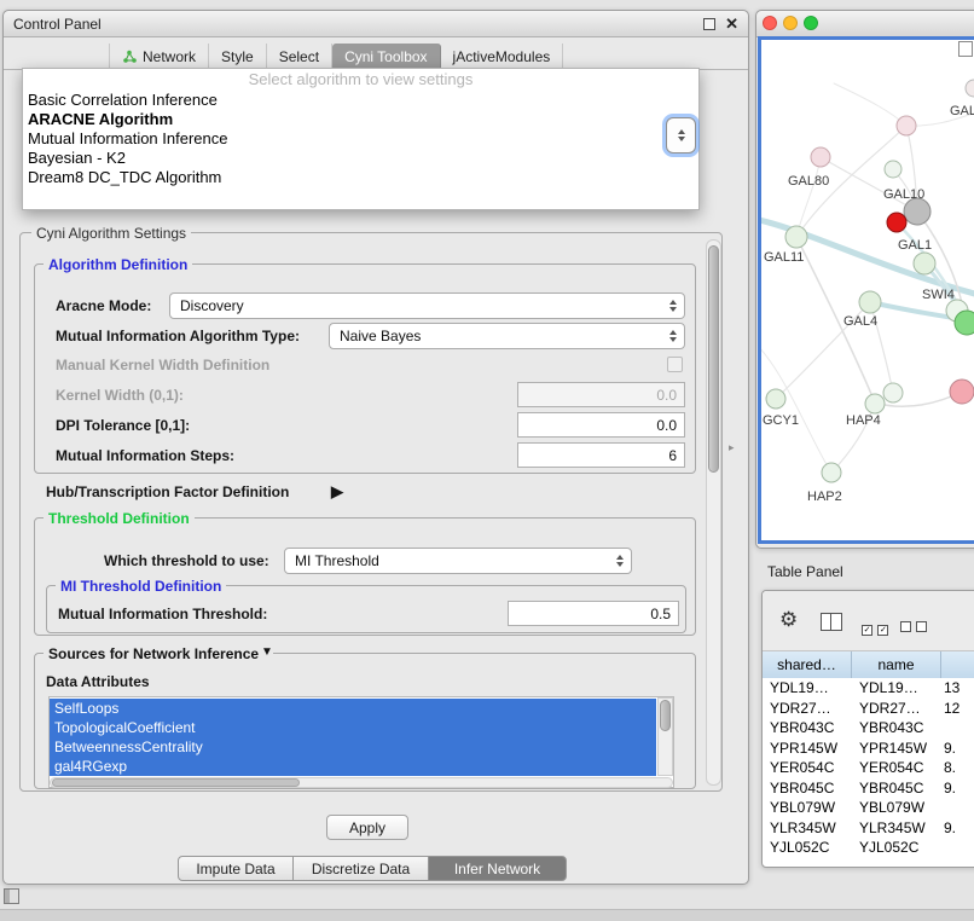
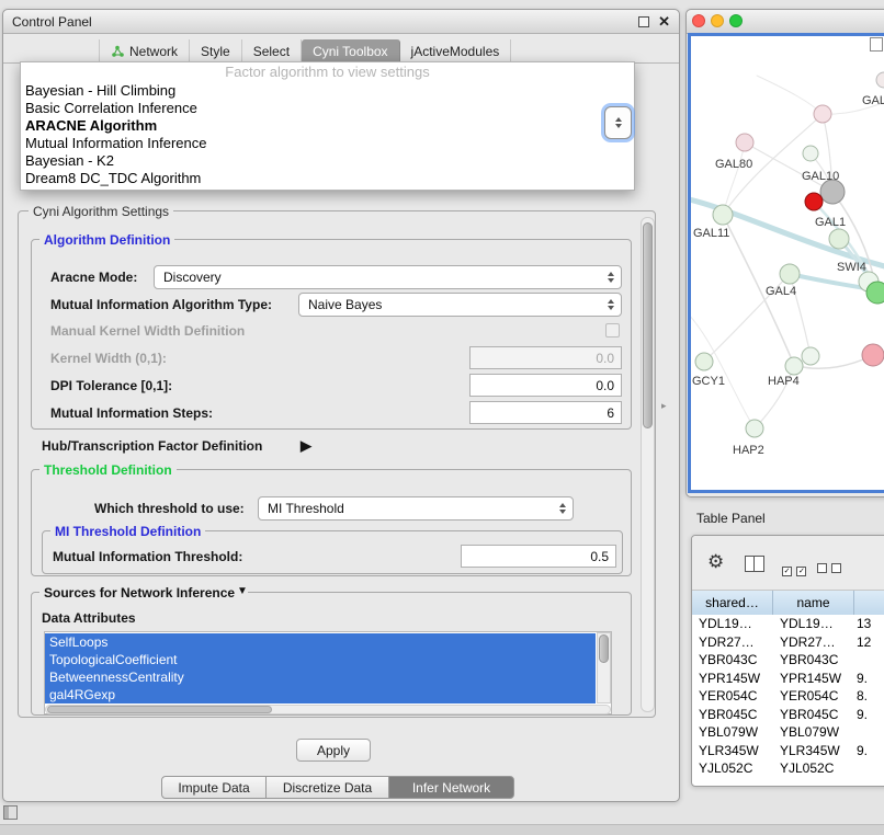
  Control Panel
  ✕
  Network
  Style
  Select
  Cyni Toolbox
  jActiveModules
- Select algorithm to view settings
+ Factor algorithm to view settings
+ Bayesian - Hill Climbing
  Basic Correlation Inference
  ARACNE Algorithm
  Mutual Information Inference
  Bayesian - K2
  Dream8 DC_TDC Algorithm
  Cyni Algorithm Settings
  Algorithm Definition
  Aracne Mode:
  Discovery
  Mutual Information Algorithm Type:
  Naive Bayes
  Manual Kernel Width Definition
  Kernel Width (0,1):
  0.0
  DPI Tolerance [0,1]:
  0.0
  Mutual Information Steps:
  6
  Hub/Transcription Factor Definition
  ▶
  Threshold Definition
  Which threshold to use:
  MI Threshold
  MI Threshold Definition
  Mutual Information Threshold:
  0.5
  Sources for Network Inference
  ▼
  Data Attributes
  SelfLoops
  TopologicalCoefficient
  BetweennessCentrality
  gal4RGexp
  Apply
  Impute Data
  Discretize Data
  Infer Network
  ▸
  GAL80
  GAL10
  GAL11
  GAL1
  SWI4
  GAL4
  GCY1
  HAP4
  HAP2
  GAL
  Table Panel
  ⚙
  shared…
  name
  YDL19…
  YDL19…
  13
  YDR27…
  YDR27…
  12
  YBR043C
  YBR043C
  YPR145W
  YPR145W
  9.
  YER054C
  YER054C
  8.
  YBR045C
  YBR045C
  9.
  YBL079W
  YBL079W
  YLR345W
  YLR345W
  9.
  YJL052C
  YJL052C
